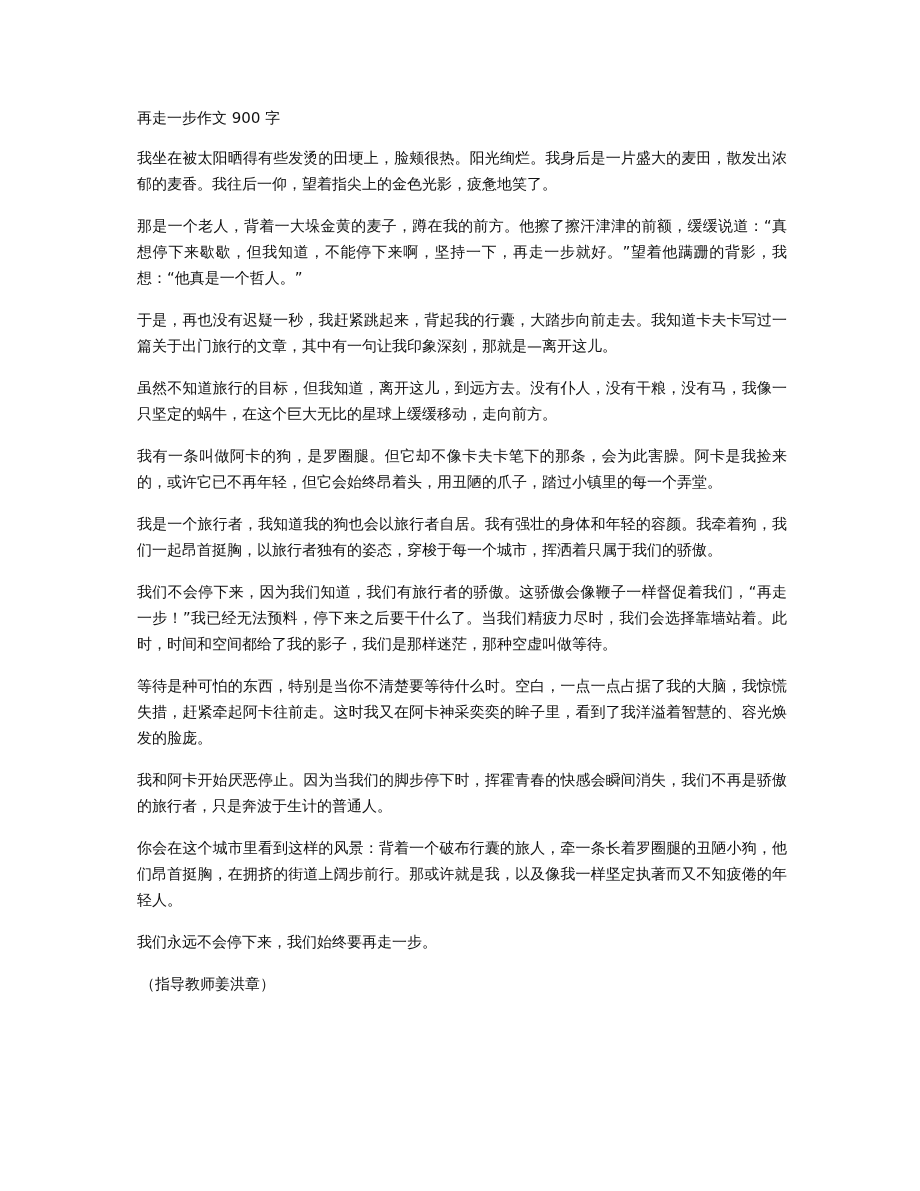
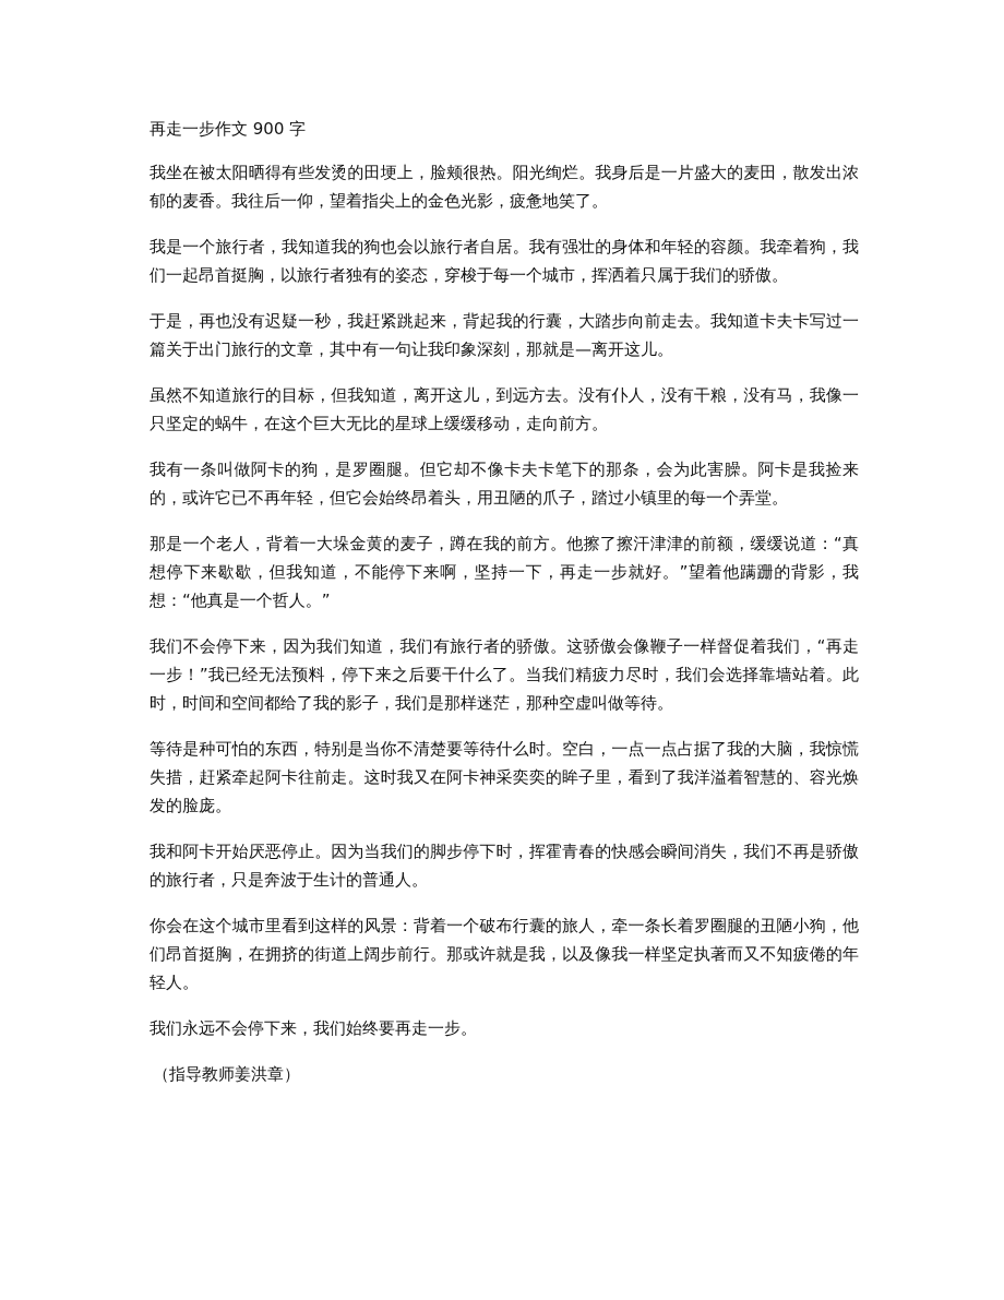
  再走一步作文 900 字
  我坐在被太阳晒得有些发烫的田埂上，脸颊很热。阳光绚烂。我身后是一片盛大的麦田，散发出浓郁的麦香。我往后一仰，望着指尖上的金色光影，疲惫地笑了。
- 那是一个老人，背着一大垛金黄的麦子，蹲在我的前方。他擦了擦汗津津的前额，缓缓说道：“真想停下来歇歇，但我知道，不能停下来啊，坚持一下，再走一步就好。”望着他蹒跚的背影，我想：“他真是一个哲人。”
+ 我是一个旅行者，我知道我的狗也会以旅行者自居。我有强壮的身体和年轻的容颜。我牵着狗，我们一起昂首挺胸，以旅行者独有的姿态，穿梭于每一个城市，挥洒着只属于我们的骄傲。
  于是，再也没有迟疑一秒，我赶紧跳起来，背起我的行囊，大踏步向前走去。我知道卡夫卡写过一篇关于出门旅行的文章，其中有一句让我印象深刻，那就是—离开这儿。
  虽然不知道旅行的目标，但我知道，离开这儿，到远方去。没有仆人，没有干粮，没有马，我像一只坚定的蜗牛，在这个巨大无比的星球上缓缓移动，走向前方。
  我有一条叫做阿卡的狗，是罗圈腿。但它却不像卡夫卡笔下的那条，会为此害臊。阿卡是我捡来的，或许它已不再年轻，但它会始终昂着头，用丑陋的爪子，踏过小镇里的每一个弄堂。
- 我是一个旅行者，我知道我的狗也会以旅行者自居。我有强壮的身体和年轻的容颜。我牵着狗，我们一起昂首挺胸，以旅行者独有的姿态，穿梭于每一个城市，挥洒着只属于我们的骄傲。
+ 那是一个老人，背着一大垛金黄的麦子，蹲在我的前方。他擦了擦汗津津的前额，缓缓说道：“真想停下来歇歇，但我知道，不能停下来啊，坚持一下，再走一步就好。”望着他蹒跚的背影，我想：“他真是一个哲人。”
  我们不会停下来，因为我们知道，我们有旅行者的骄傲。这骄傲会像鞭子一样督促着我们，“再走一步！”我已经无法预料，停下来之后要干什么了。当我们精疲力尽时，我们会选择靠墙站着。此时，时间和空间都给了我的影子，我们是那样迷茫，那种空虚叫做等待。
  等待是种可怕的东西，特别是当你不清楚要等待什么时。空白，一点一点占据了我的大脑，我惊慌失措，赶紧牵起阿卡往前走。这时我又在阿卡神采奕奕的眸子里，看到了我洋溢着智慧的、容光焕发的脸庞。
  我和阿卡开始厌恶停止。因为当我们的脚步停下时，挥霍青春的快感会瞬间消失，我们不再是骄傲的旅行者，只是奔波于生计的普通人。
  你会在这个城市里看到这样的风景：背着一个破布行囊的旅人，牵一条长着罗圈腿的丑陋小狗，他们昂首挺胸，在拥挤的街道上阔步前行。那或许就是我，以及像我一样坚定执著而又不知疲倦的年轻人。
  我们永远不会停下来，我们始终要再走一步。
  （指导教师姜洪章）
